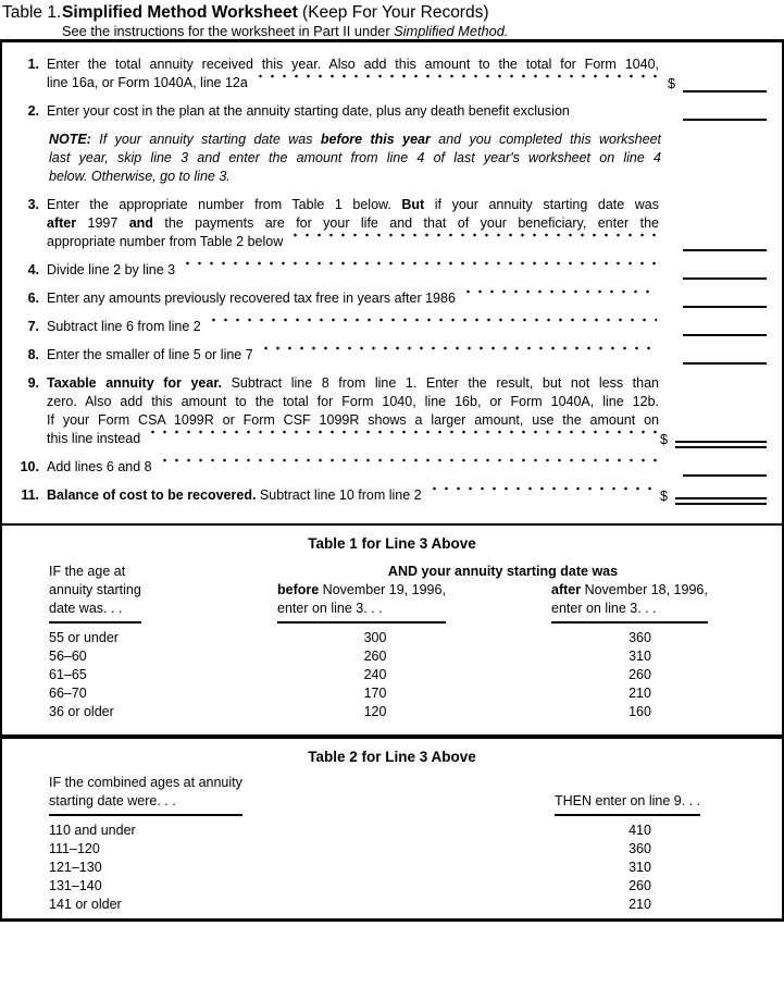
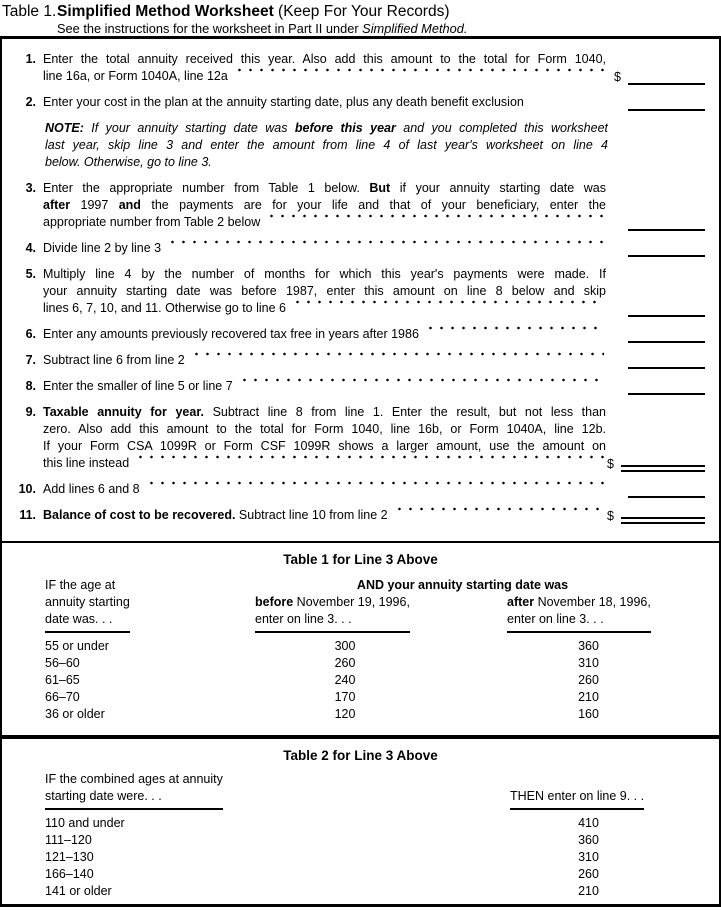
  Table 1.Simplified Method Worksheet (Keep For Your Records)
  See the instructions for the worksheet in Part II under Simplified Method.
  1.
  Enter the total annuity received this year. Also add this amount to the total for Form 1040,
  line 16a, or Form 1040A, line 12a
  $
  2.
  Enter your cost in the plan at the annuity starting date, plus any death benefit exclusion
  NOTE: If your annuity starting date was before this year and you completed this worksheet
  last year, skip line 3 and enter the amount from line 4 of last year's worksheet on line 4
  below. Otherwise, go to line 3.
  3.
  Enter the appropriate number from Table 1 below. But if your annuity starting date was
  after 1997 and the payments are for your life and that of your beneficiary, enter the
  appropriate number from Table 2 below
  4.
  Divide line 2 by line 3
+ 5.
+ Multiply line 4 by the number of months for which this year's payments were made. If
+ your annuity starting date was before 1987, enter this amount on line 8 below and skip
+ lines 6, 7, 10, and 11. Otherwise go to line 6
  6.
  Enter any amounts previously recovered tax free in years after 1986
  7.
  Subtract line 6 from line 2
  8.
  Enter the smaller of line 5 or line 7
  9.
  Taxable annuity for year. Subtract line 8 from line 1. Enter the result, but not less than
  zero. Also add this amount to the total for Form 1040, line 16b, or Form 1040A, line 12b.
  If your Form CSA 1099R or Form CSF 1099R shows a larger amount, use the amount on
  this line instead
  $
  10.
  Add lines 6 and 8
  11.
  Balance of cost to be recovered. Subtract line 10 from line 2
  $
  Table 1 for Line 3 Above
  IF the age at
  annuity starting
  date was. . .
  AND your annuity starting date was
  before November 19, 1996,
  enter on line 3. . .
  after November 18, 1996,
  enter on line 3. . .
  55 or under
  300
  360
  56–60
  260
  310
  61–65
  240
  260
  66–70
  170
  210
  36 or older
  120
  160
  Table 2 for Line 3 Above
  IF the combined ages at annuity
  starting date were. . .
  THEN enter on line 9. . .
  110 and under
  410
  111–120
  360
  121–130
  310
- 131–140
+ 166–140
  260
  141 or older
  210
